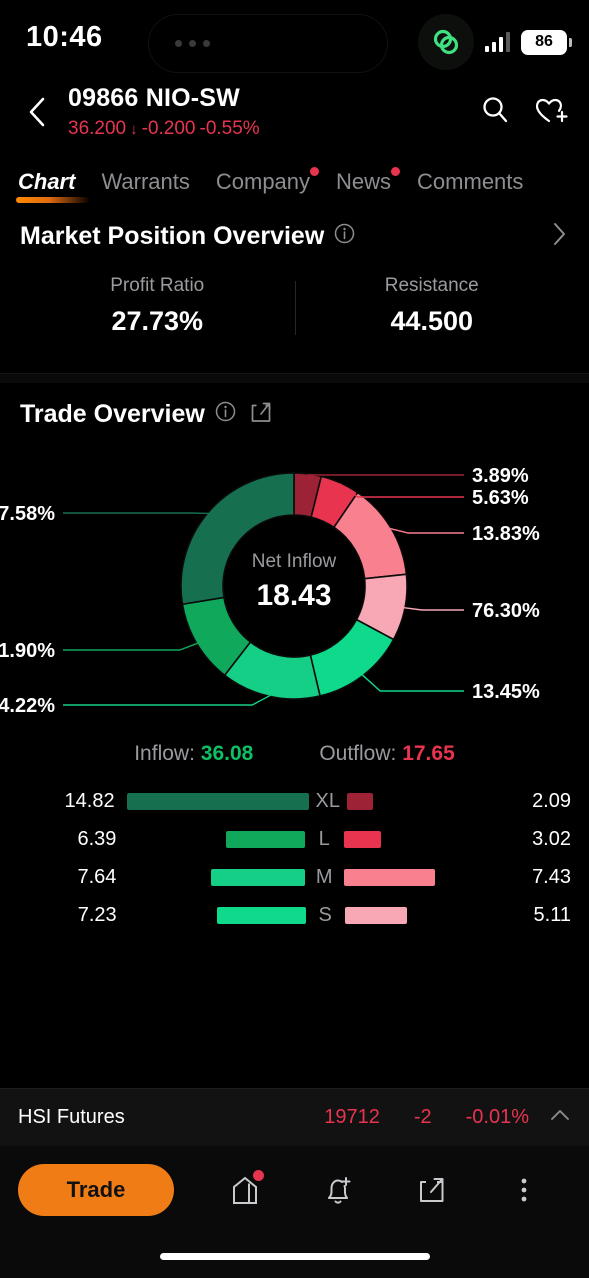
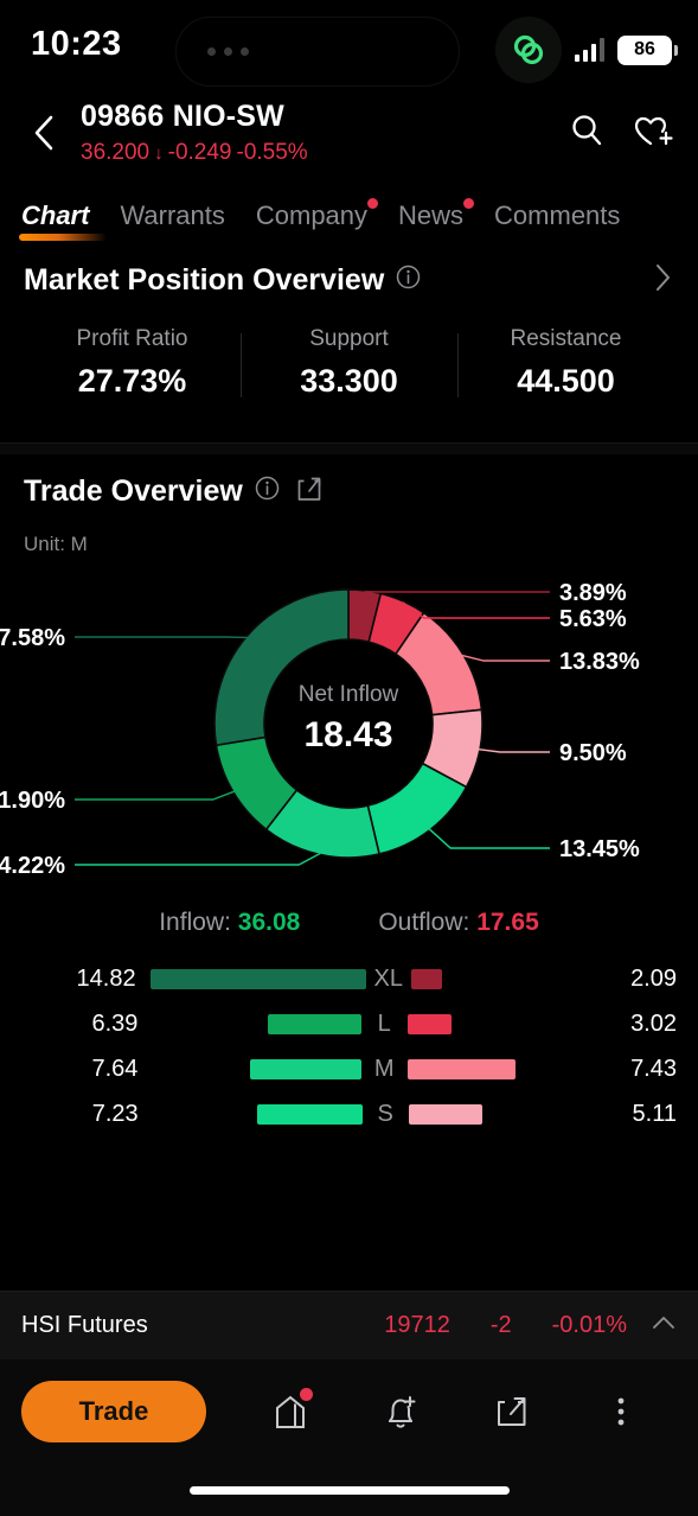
- 10:46
+ 10:23
  86
  09866 NIO-SW
  36.200
  ↓
- -0.200
+ -0.249
  -0.55%
  Chart
  Warrants
  Company
  News
  Comments
  Market Position Overview
  Profit Ratio
  27.73%
+ Support
+ 33.300
  Resistance
  44.500
  Trade Overview
+ Unit: M
  Net Inflow
  18.43
  3.89%
  5.63%
  13.83%
- 76.30%
+ 9.50%
  13.45%
  4.22%
  1.90%
  7.58%
  Inflow: 36.08
  Outflow: 17.65
  14.82
  XL
  2.09
  6.39
  L
  3.02
  7.64
  M
  7.43
  7.23
  S
  5.11
  HSI Futures
  19712
  -2
  -0.01%
  Trade
